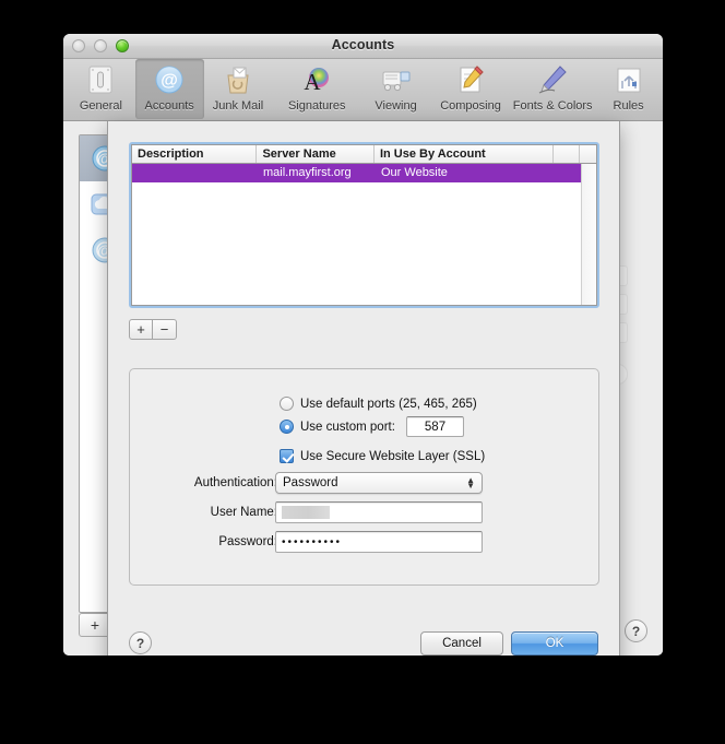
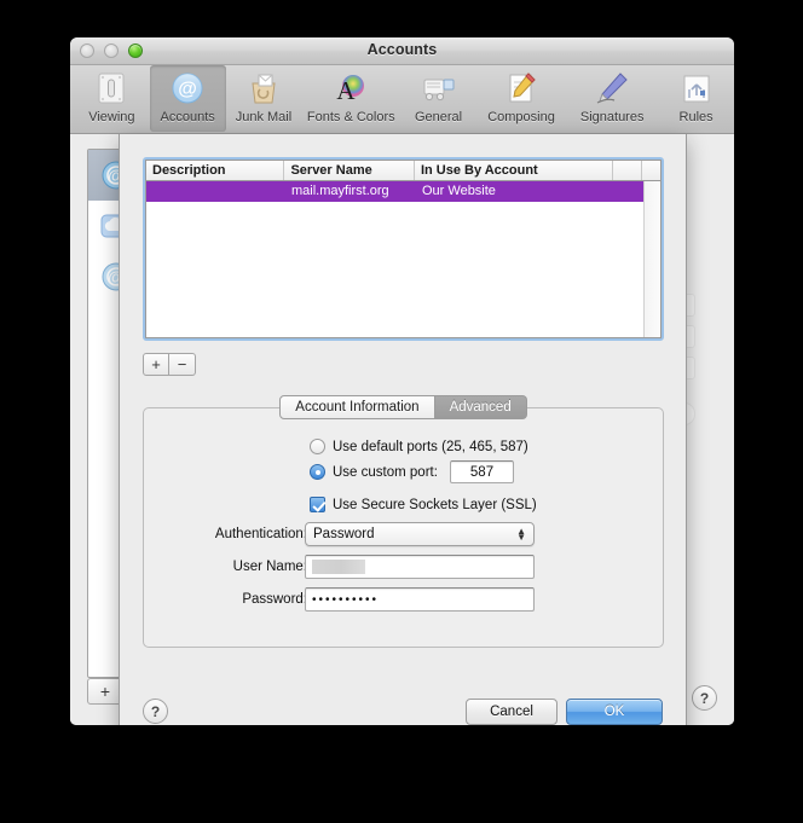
  Accounts
- General
+ Viewing
  @
  Accounts
  Junk Mail
  A
- Signatures
+ Fonts & Colors
- Viewing
+ General
  Composing
- Fonts & Colors
+ Signatures
  Rules
  @
  @
  +
  ?
  Description
  Server Name
  In Use By Account
  mail.mayfirst.org
  Our Website
  +
  −
+ Account Information
+ Advanced
- Use default ports (25, 465, 265)
+ Use default ports (25, 465, 587)
  Use custom port:
  587
- Use Secure Website Layer (SSL)
+ Use Secure Sockets Layer (SSL)
  Authentication
  Password
  ▲
  ▼
  User Name
  Password
  ••••••••••
  ?
  Cancel
  OK
